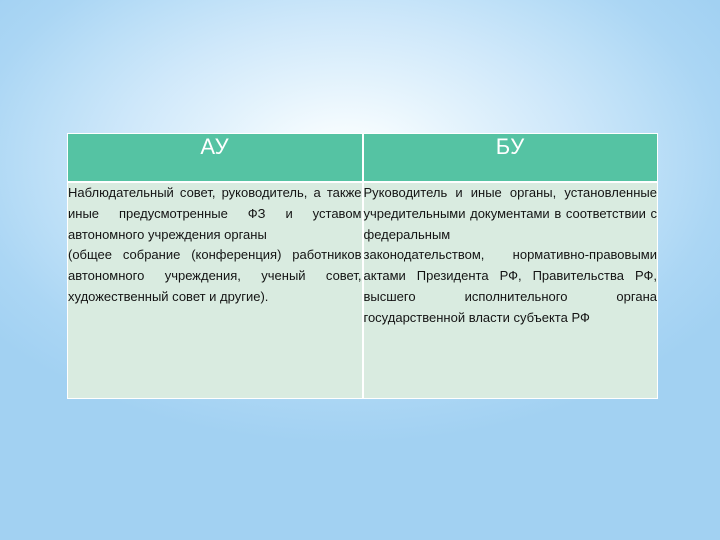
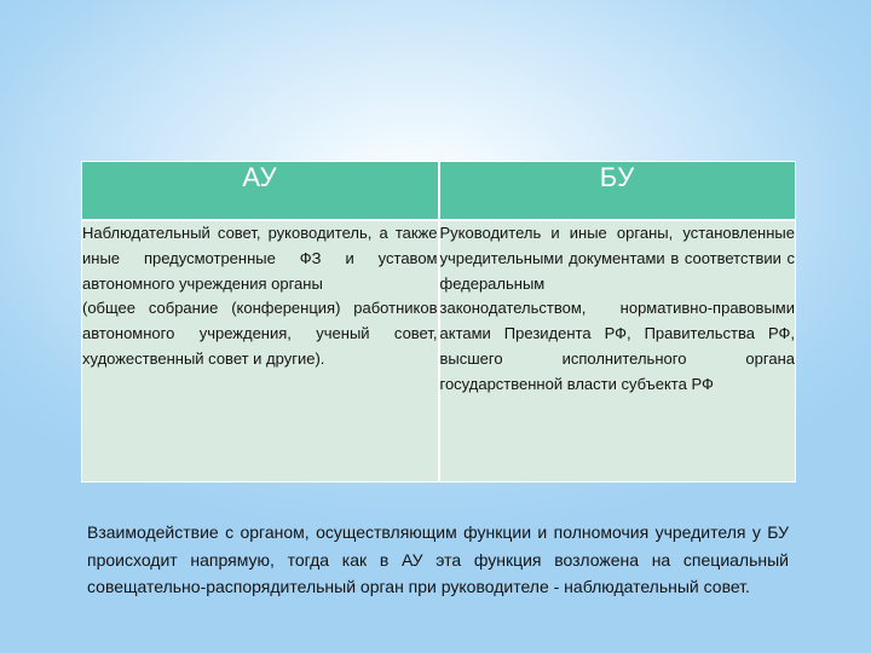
  АУ	БУ
  Наблюдательный совет, руководитель, а также иные предусмотренные ФЗ и уставом автономного учреждения органы (общее собрание (конференция) работников автономного учреждения, ученый совет, художественный совет и другие).	Руководитель и иные органы, установленные учредительными документами в соответствии с федеральным законодательством, нормативно-правовыми актами Президента РФ, Правительства РФ, высшего исполнительного органа государственной власти субъекта РФ
+ Взаимодействие с органом, осуществляющим функции и полномочия учредителя у БУ происходит напрямую, тогда как в АУ эта функция возложена на специальный совещательно-распорядительный орган при руководителе - наблюдательный совет.
